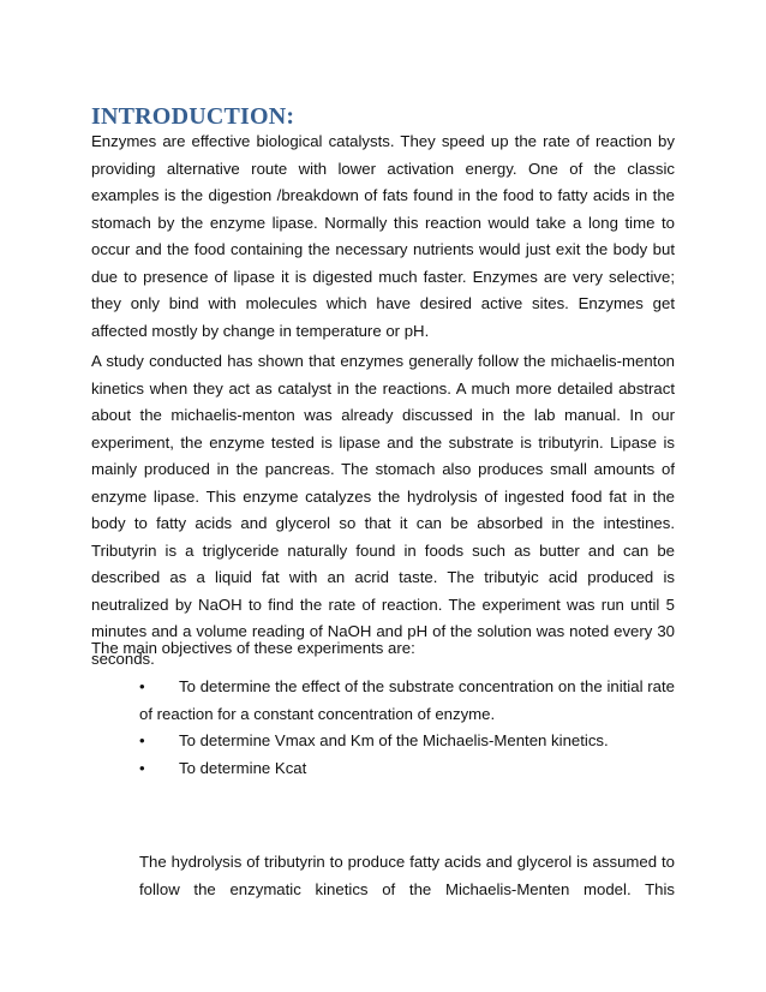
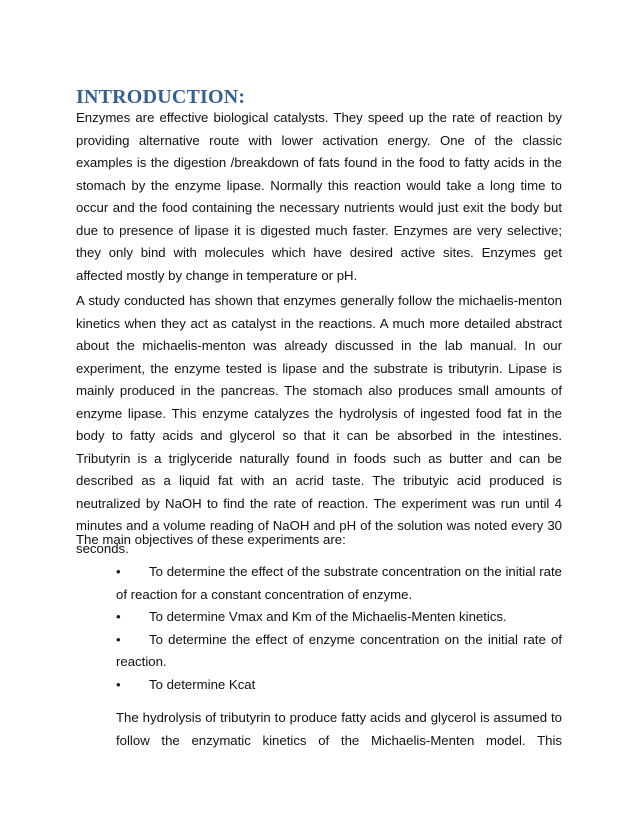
  INTRODUCTION:
  Enzymes are effective biological catalysts. They speed up the rate of reaction by providing alternative route with lower activation energy. One of the classic examples is the digestion /breakdown of fats found in the food to fatty acids in the stomach by the enzyme lipase. Normally this reaction would take a long time to occur and the food containing the necessary nutrients would just exit the body but due to presence of lipase it is digested much faster. Enzymes are very selective; they only bind with molecules which have desired active sites. Enzymes get affected mostly by change in temperature or pH.
- A study conducted has shown that enzymes generally follow the michaelis-menton kinetics when they act as catalyst in the reactions. A much more detailed abstract about the michaelis-menton was already discussed in the lab manual. In our experiment, the enzyme tested is lipase and the substrate is tributyrin. Lipase is mainly produced in the pancreas. The stomach also produces small amounts of enzyme lipase. This enzyme catalyzes the hydrolysis of ingested food fat in the body to fatty acids and glycerol so that it can be absorbed in the intestines. Tributyrin is a triglyceride naturally found in foods such as butter and can be described as a liquid fat with an acrid taste. The tributyic acid produced is neutralized by NaOH to find the rate of reaction. The experiment was run until 5 minutes and a volume reading of NaOH and pH of the solution was noted every 30 seconds.
+ A study conducted has shown that enzymes generally follow the michaelis-menton kinetics when they act as catalyst in the reactions. A much more detailed abstract about the michaelis-menton was already discussed in the lab manual. In our experiment, the enzyme tested is lipase and the substrate is tributyrin. Lipase is mainly produced in the pancreas. The stomach also produces small amounts of enzyme lipase. This enzyme catalyzes the hydrolysis of ingested food fat in the body to fatty acids and glycerol so that it can be absorbed in the intestines. Tributyrin is a triglyceride naturally found in foods such as butter and can be described as a liquid fat with an acrid taste. The tributyic acid produced is neutralized by NaOH to find the rate of reaction. The experiment was run until 4 minutes and a volume reading of NaOH and pH of the solution was noted every 30 seconds.
  The main objectives of these experiments are:
  • To determine the effect of the substrate concentration on the initial rate of reaction for a constant concentration of enzyme.
  • To determine Vmax and Km of the Michaelis-Menten kinetics.
+ • To determine the effect of enzyme concentration on the initial rate of reaction.
  • To determine Kcat
  The hydrolysis of tributyrin to produce fatty acids and glycerol is assumed to follow the enzymatic kinetics of the Michaelis-Menten model. This
